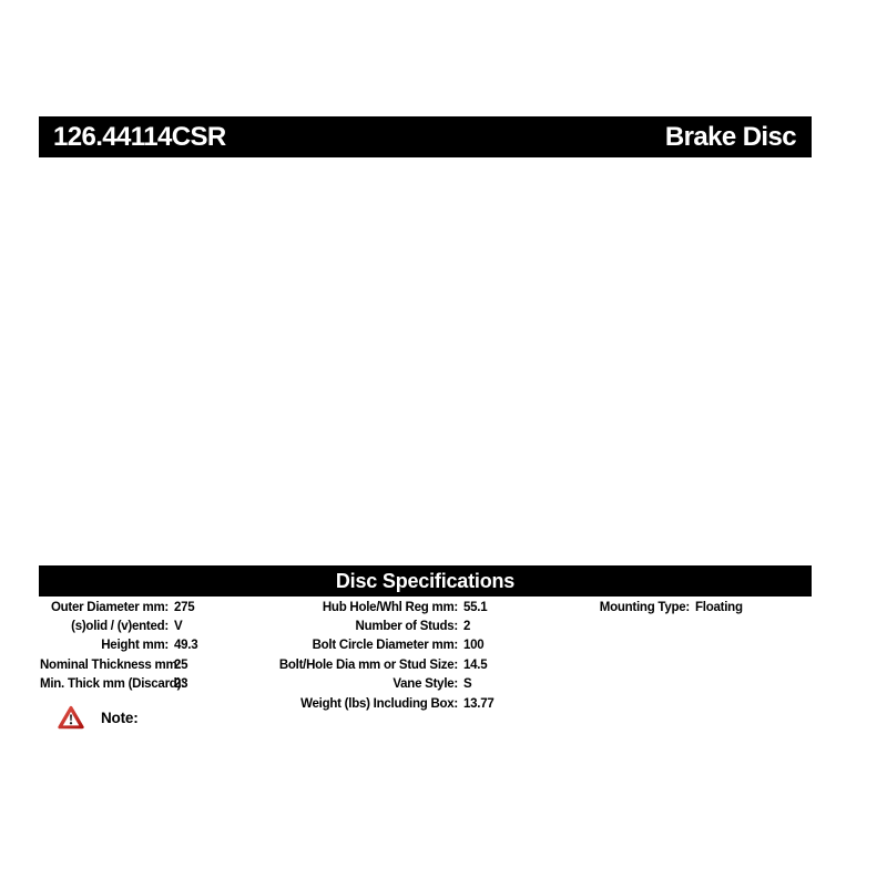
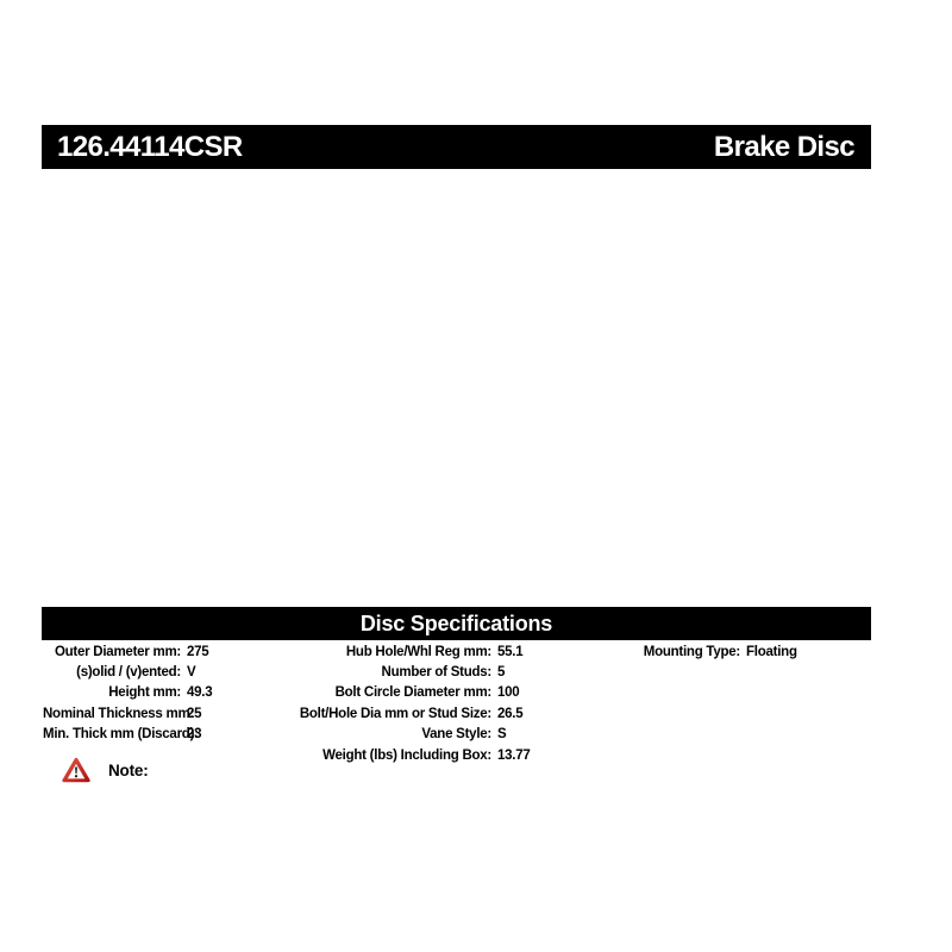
  126.44114CSR
  Brake Disc
  Disc Specifications
  Outer Diameter mm:
  275
  (s)olid / (v)ented:
  V
  Height mm:
  49.3
  Nominal Thickness mm
  25
  Min. Thick mm (Discar
  23
  Hub Hole/Whl Reg mm:
  55.1
  Number of Studs:
- 2
+ 5
  Bolt Circle Diameter mm:
  100
  Bolt/Hole Dia mm or Stud Size:
- 14.5
+ 26.5
  Vane Style:
  S
  Weight (lbs) Including Box:
  13.77
  Mounting Type:
  Floating
  Note:
